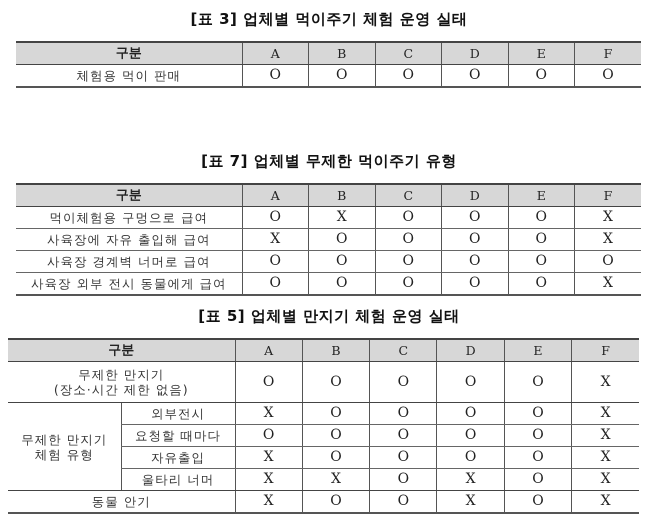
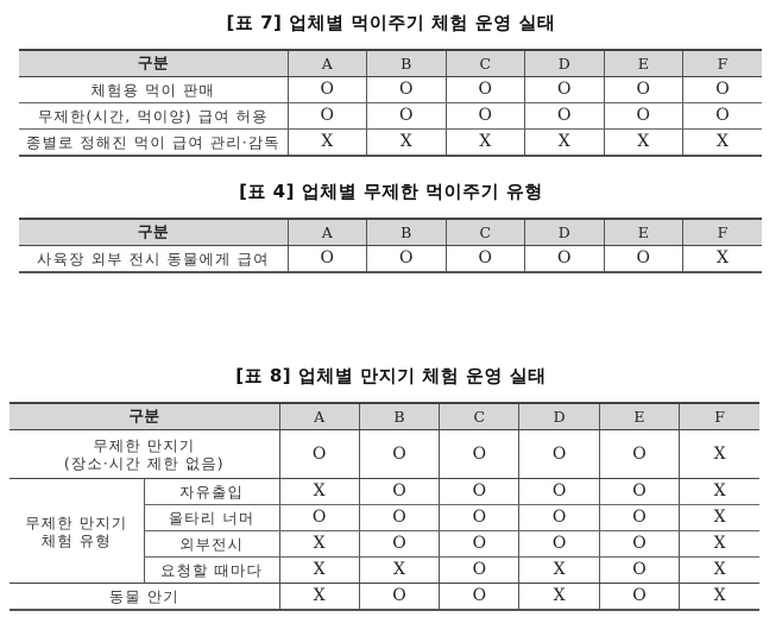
- [표 3] 업체별 먹이주기 체험 운영 실태
+ [표 7] 업체별 먹이주기 체험 운영 실태
  구분	A	B	C	D	E	F
  체험용 먹이 판매	O	O	O	O	O	O
+ 무제한(시간, 먹이양) 급여 허용	O	O	O	O	O	O
+ 종별로 정해진 먹이 급여 관리·감독	X	X	X	X	X	X
- [표 7] 업체별 무제한 먹이주기 유형
+ [표 4] 업체별 무제한 먹이주기 유형
  구분	A	B	C	D	E	F
- 먹이체험용 구멍으로 급여	O	X	O	O	O	X
- 사육장에 자유 출입해 급여	X	O	O	O	O	X
- 사육장 경계벽 너머로 급여	O	O	O	O	O	O
  사육장 외부 전시 동물에게 급여	O	O	O	O	O	X
- [표 5] 업체별 만지기 체험 운영 실태
+ [표 8] 업체별 만지기 체험 운영 실태
  구분	A	B	C	D	E	F
  무제한 만지기 (장소·시간 제한 없음)	O	O	O	O	O	X
- 무제한 만지기 체험 유형	외부전시	X	O	O	O	O	X
+ 무제한 만지기 체험 유형	자유출입	X	O	O	O	O	X
- 요청할 때마다	O	O	O	O	O	X
+ 울타리 너머	O	O	O	O	O	X
- 자유출입	X	O	O	O	O	X
+ 외부전시	X	O	O	O	O	X
- 울타리 너머	X	X	O	X	O	X
+ 요청할 때마다	X	X	O	X	O	X
  동물 안기	X	O	O	X	O	X
